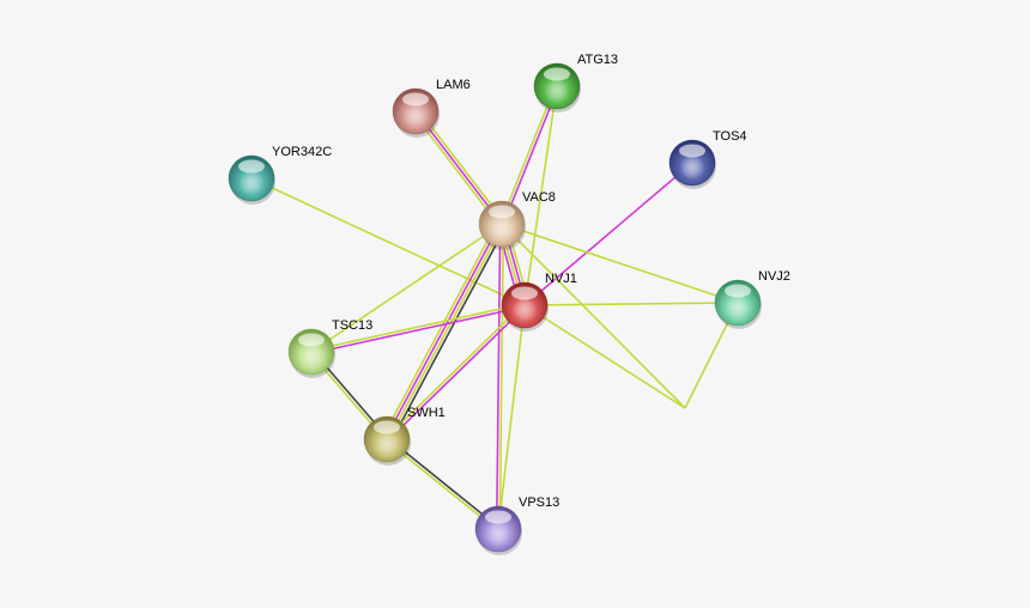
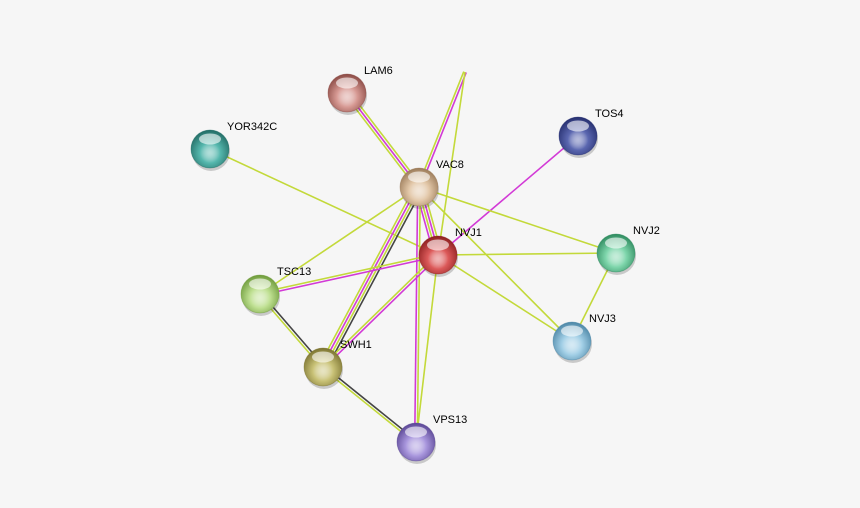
  LAM6
- ATG13
  YOR342C
  TOS4
  VAC8
  NVJ1
  NVJ2
  TSC13
+ NVJ3
  SWH1
  VPS13
